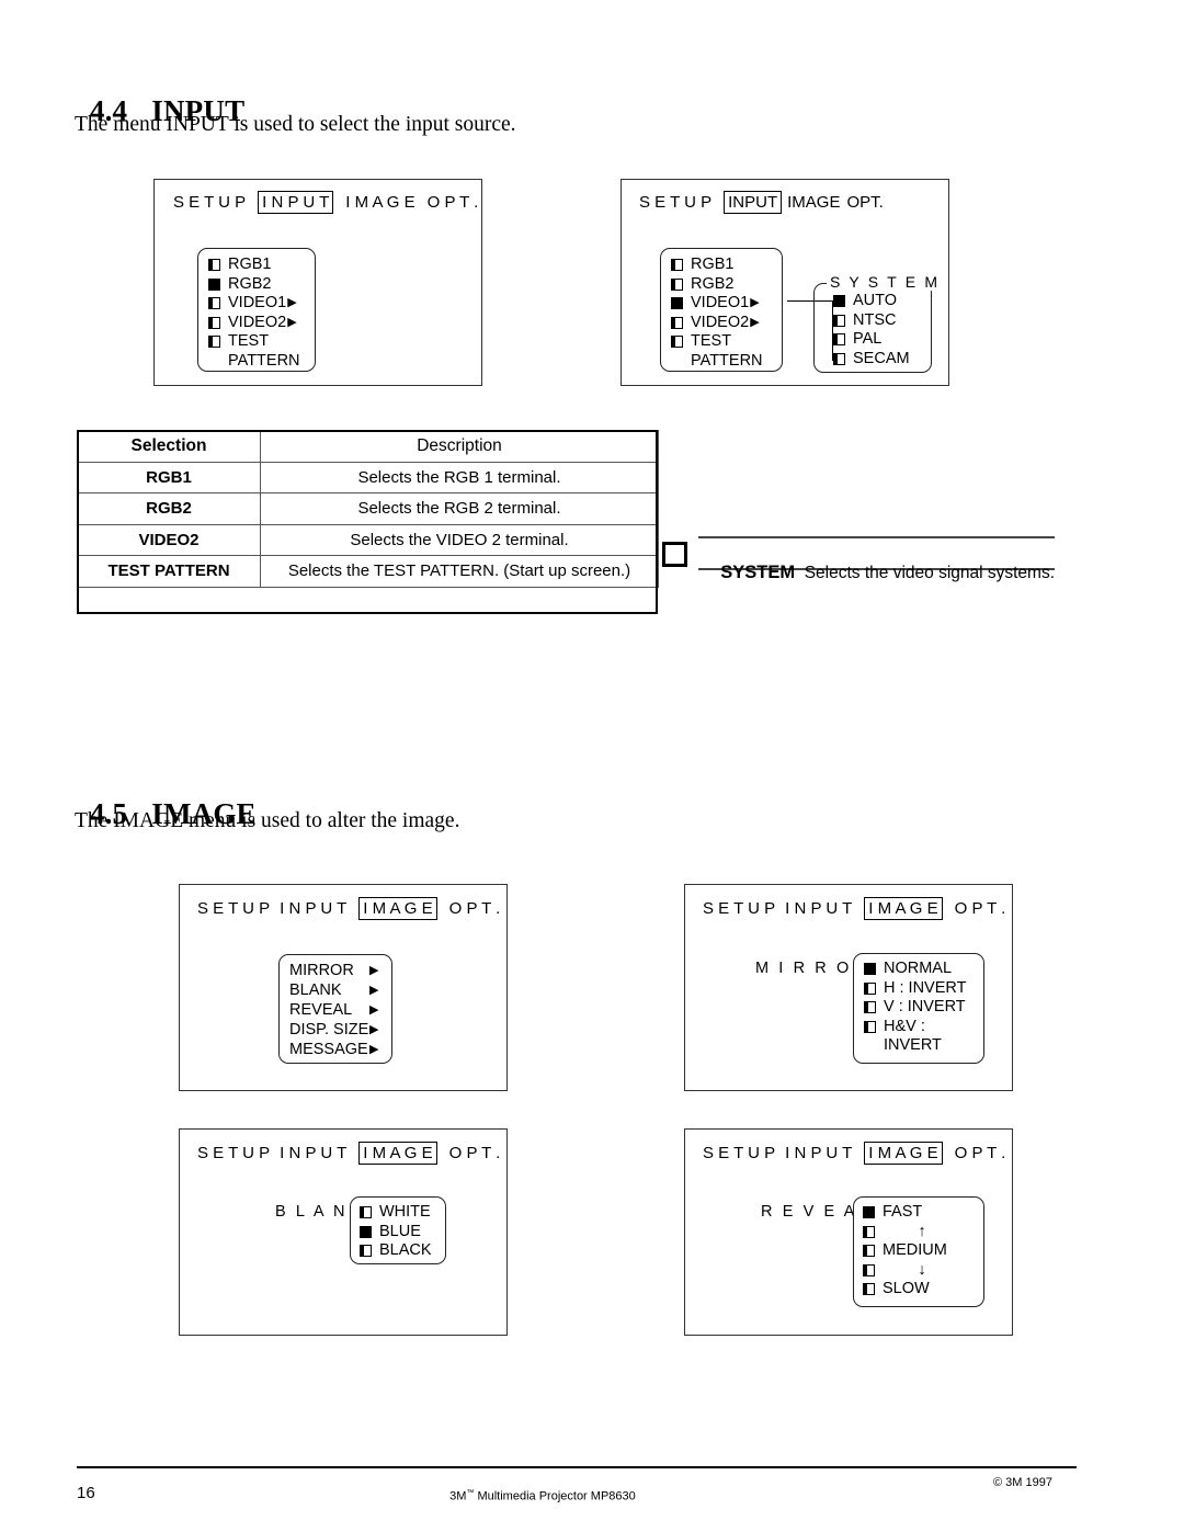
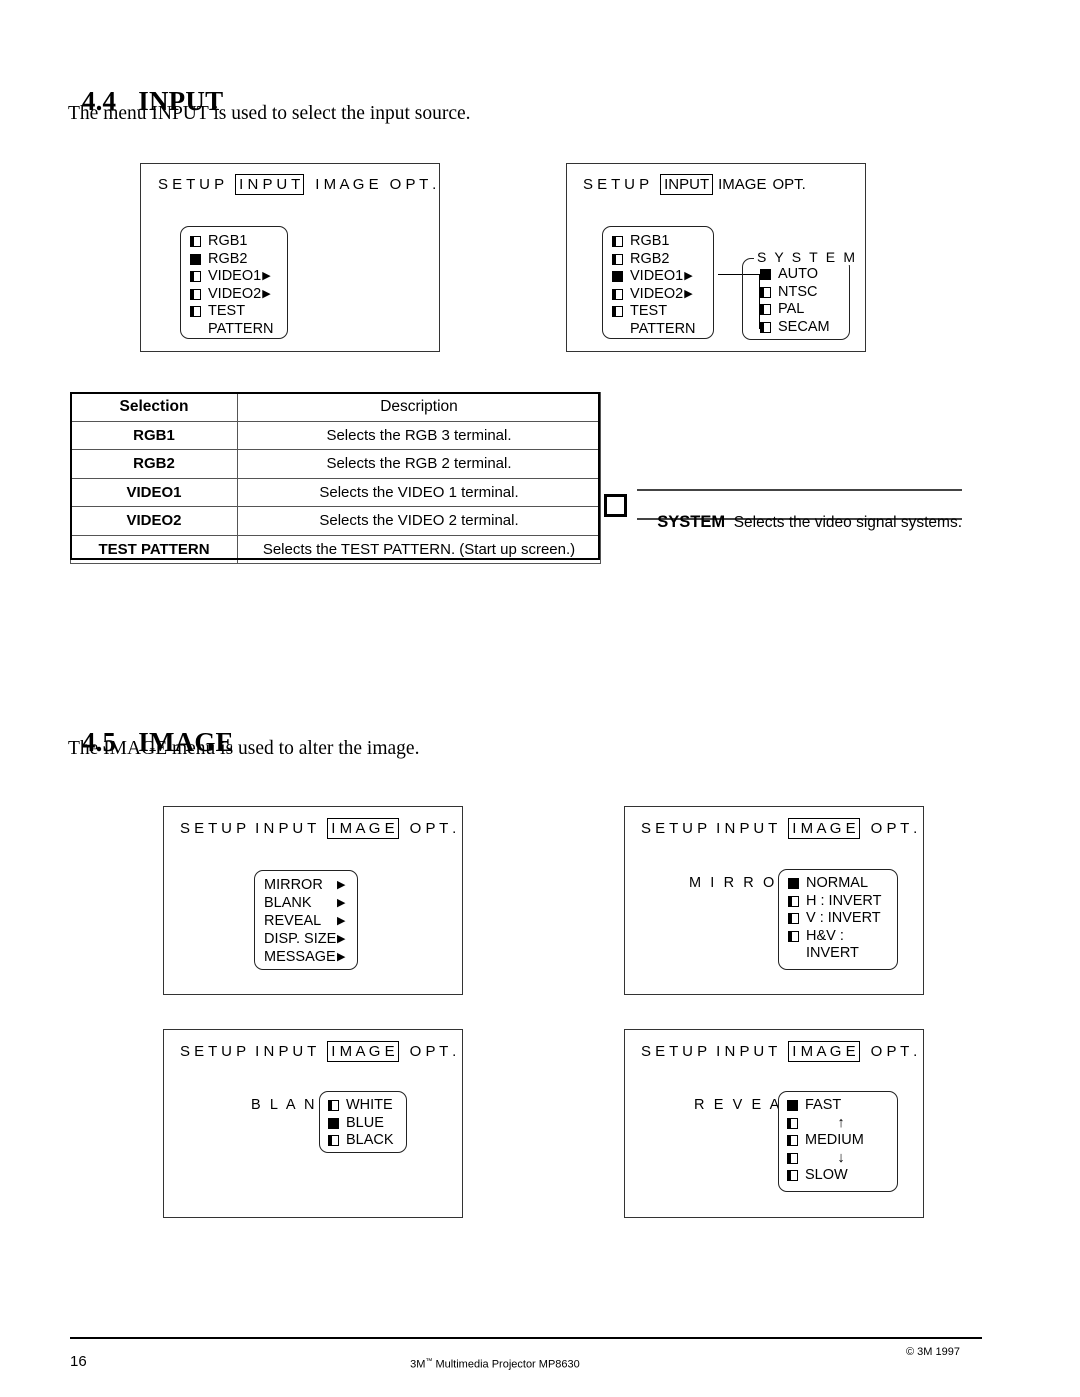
  4.4 INPUT
  The menu INPUT is used to select the input source.
  S E T U P
  I N P U T
  I M A G E
  O P T .
  RGB1
  RGB2
  VIDEO1
  ▶
  VIDEO2
  ▶
  TEST
  PATTERN
  S E T U P
  INPUT
  IMAGE
  OPT.
  RGB1
  RGB2
  VIDEO1
  ▶
  VIDEO2
  ▶
  TEST
  PATTERN
  S Y S T E M
  AUTO
  NTSC
  PAL
  SECAM
  Selection	Description
- RGB1	Selects the RGB 1 terminal.
+ RGB1	Selects the RGB 3 terminal.
  RGB2	Selects the RGB 2 terminal.
+ VIDEO1	Selects the VIDEO 1 terminal.
  VIDEO2	Selects the VIDEO 2 terminal.
  TEST PATTERN	Selects the TEST PATTERN. (Start up screen.)
  SYSTEM Selects the video signal systems.
  4.5 IMAGE
  The IMAGE menu is used to alter the image.
  S E T U P
  I N P U T
  I M A G E
  O P T .
  MIRROR
  ▶
  BLANK
  ▶
  REVEAL
  ▶
  DISP. SIZE
  ▶
  MESSAGE
  ▶
  S E T U P
  I N P U T
  I M A G E
  O P T .
  M I R R O
  NORMAL
  H : INVERT
  V : INVERT
  H&V :
  INVERT
  S E T U P
  I N P U T
  I M A G E
  O P T .
  B L A N
  WHITE
  BLUE
  BLACK
  S E T U P
  I N P U T
  I M A G E
  O P T .
  R E V E A
  FAST
  ↑
  MEDIUM
  ↓
  SLOW
  16
  3M Multimedia Projector MP8630
  © 3M 1997
